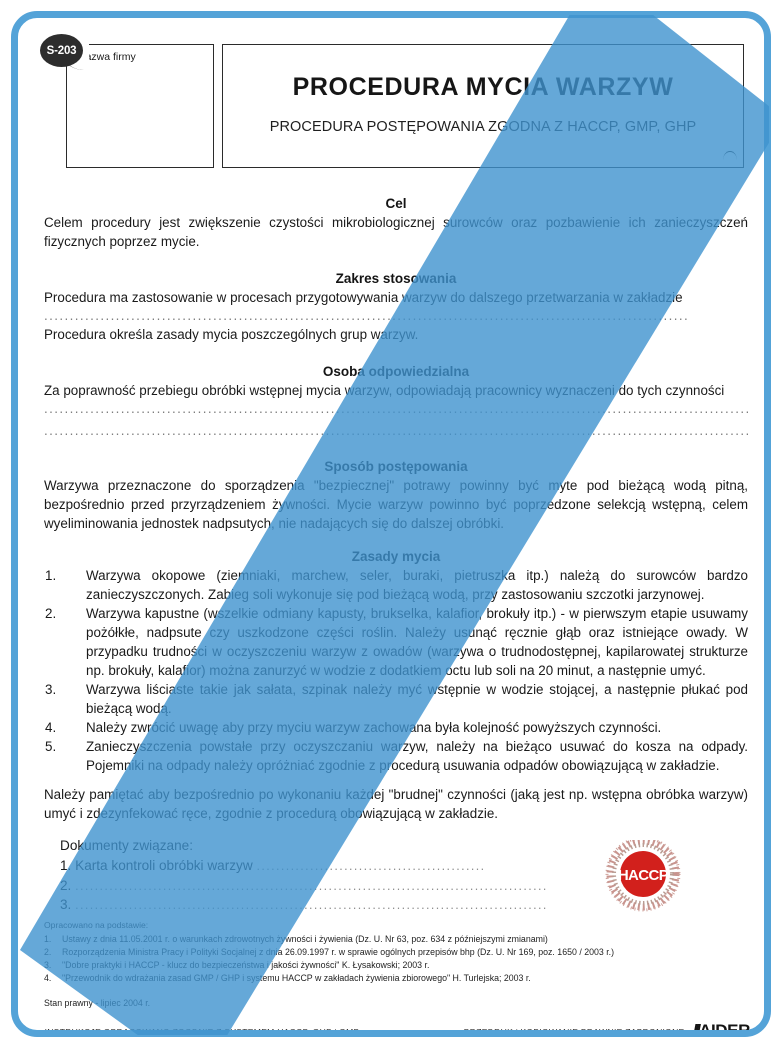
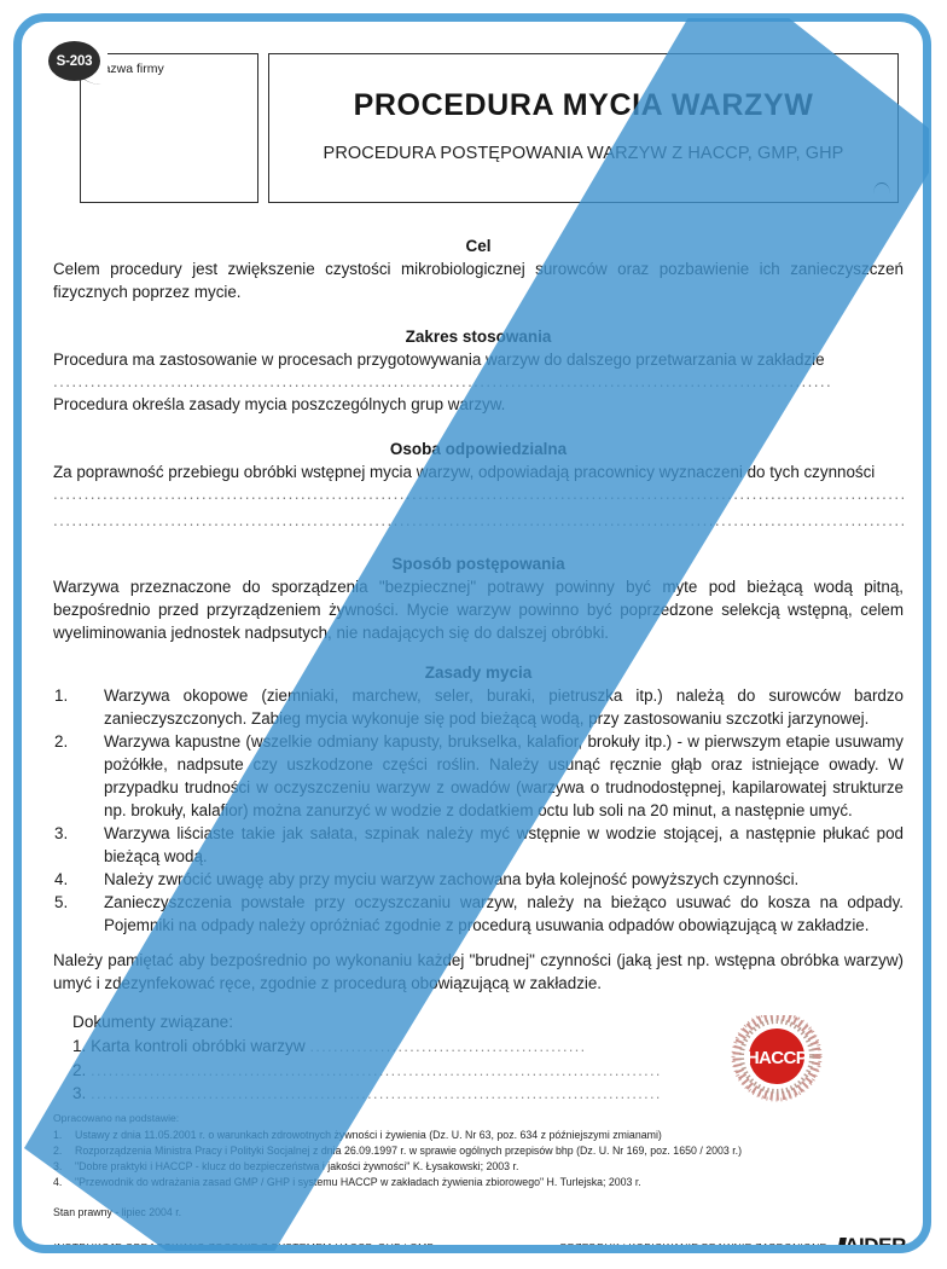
  S-203
  zwa firmy
  PROCEDURA MYCIA WARZYW
- PROCEDURA POSTĘPOWANIA ZGODNA Z HACCP, GMP, GHP
+ PROCEDURA POSTĘPOWANIA WARZYW Z HACCP, GMP, GHP
  Cel
  Celem procedury jest zwiększenie czystości mikrobiologicznej surowców oraz pozbawienie ich zanieczyszczeń fizycznych poprzez mycie.
  Zakres stosowania
  Procedura ma zastosowanie w procesach przygotowywania warzyw do dalszego przetwarzania w zakładzie
  ..............................................................................................................................
  Procedura określa zasady mycia poszczególnych grup warzyw.
  Osoba odpowiedzialna
  Za poprawność przebiegu obróbki wstępnej mycia warzyw, odpowiadają pracownicy wyznaczeni do tych czynności
  .........................................................................................................................................
  .........................................................................................................................................
  Sposób postępowania
  Warzywa przeznaczone do sporządzenia "bezpiecznej" potrawy powinny być myte pod bieżącą wodą pitną, bezpośrednio przed przyrządzeniem żywności. Mycie warzyw powinno być poprzedzone selekcją wstępną, celem wyeliminowania jednostek nadpsutych, nie nadających się do dalszej obróbki.
  Zasady mycia
  1.
- Warzywa okopowe (ziemniaki, marchew, seler, buraki, pietruszka itp.) należą do surowców bardzo zanieczyszczonych. Zabieg soli wykonuje się pod bieżącą wodą, przy zastosowaniu szczotki jarzynowej.
+ Warzywa okopowe (ziemniaki, marchew, seler, buraki, pietruszka itp.) należą do surowców bardzo zanieczyszczonych. Zabieg mycia wykonuje się pod bieżącą wodą, przy zastosowaniu szczotki jarzynowej.
  2.
  Warzywa kapustne (wszelkie odmiany kapusty, brukselka, kalafior, brokuły itp.) - w pierwszym etapie usuwamy pożółkłe, nadpsute czy uszkodzone części roślin. Należy usunąć ręcznie głąb oraz istniejące owady. W przypadku trudności w oczyszczeniu warzyw z owadów (warzywa o trudnodostępnej, kapilarowatej strukturze np. brokuły, kalafior) można zanurzyć w wodzie z dodatkiem octu lub soli na 20 minut, a następnie umyć.
  3.
  Warzywa liściaste takie jak sałata, szpinak należy myć wstępnie w wodzie stojącej, a następnie płukać pod bieżącą wodą.
  4.
  Należy zwrócić uwagę aby przy myciu warzyw zachowana była kolejność powyższych czynności.
  5.
  Zanieczyszczenia powstałe przy oczyszczaniu warzyw, należy na bieżąco usuwać do kosza na odpady. Pojemniki na odpady należy opróżniać zgodnie z procedurą usuwania odpadów obowiązującą w zakładzie.
  Należy pamiętać aby bezpośrednio po wykonaniu każdej "brudnej" czynności (jaką jest np. wstępna obróbka warzyw) umyć i zdezynfekować ręce, zgodnie z procedurą obowiązującą w zakładzie.
  Dokumenty związane:
  1. Karta kontroli obróbki warzyw ...............................................
  2. .................................................................................................
  3. .................................................................................................
  HACCP
  Opracowano na podstawie:
  1.
  Ustawy z dnia 11.05.2001 r. o warunkach zdrowotnych żywności i żywienia (Dz. U. Nr 63, poz. 634 z późniejszymi zmianami)
  2.
  Rozporządzenia Ministra Pracy i Polityki Socjalnej z dnia 26.09.1997 r. w sprawie ogólnych przepisów bhp (Dz. U. Nr 169, poz. 1650 / 2003 r.)
  3.
  "Dobre praktyki i HACCP - klucz do bezpieczeństwa i jakości żywności" K. Łysakowski; 2003 r.
  4.
  "Przewodnik do wdrażania zasad GMP / GHP i systemu HACCP w zakładach żywienia zbiorowego" H. Turlejska; 2003 r.
  Stan prawny - lipiec 2004 r.
